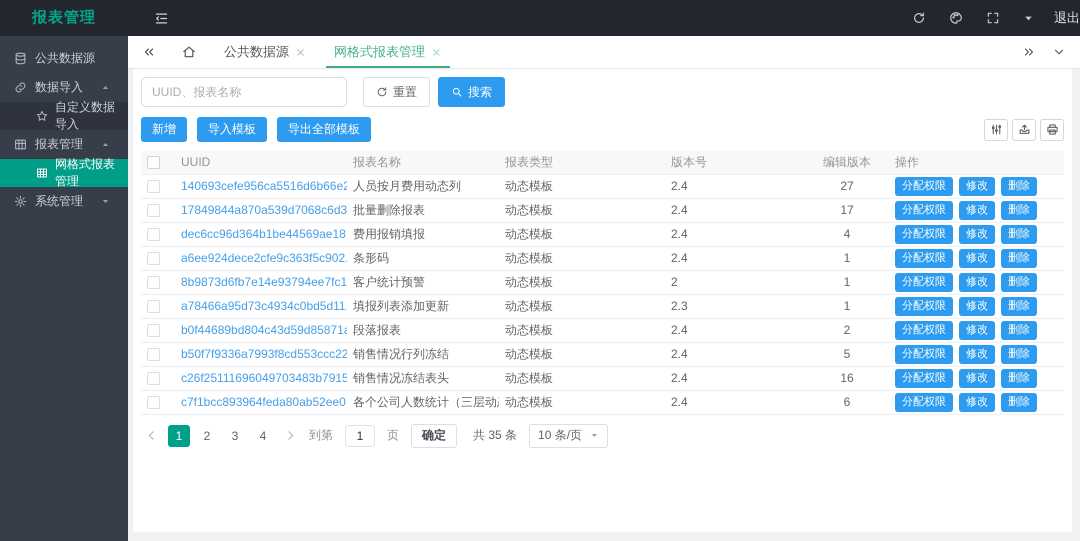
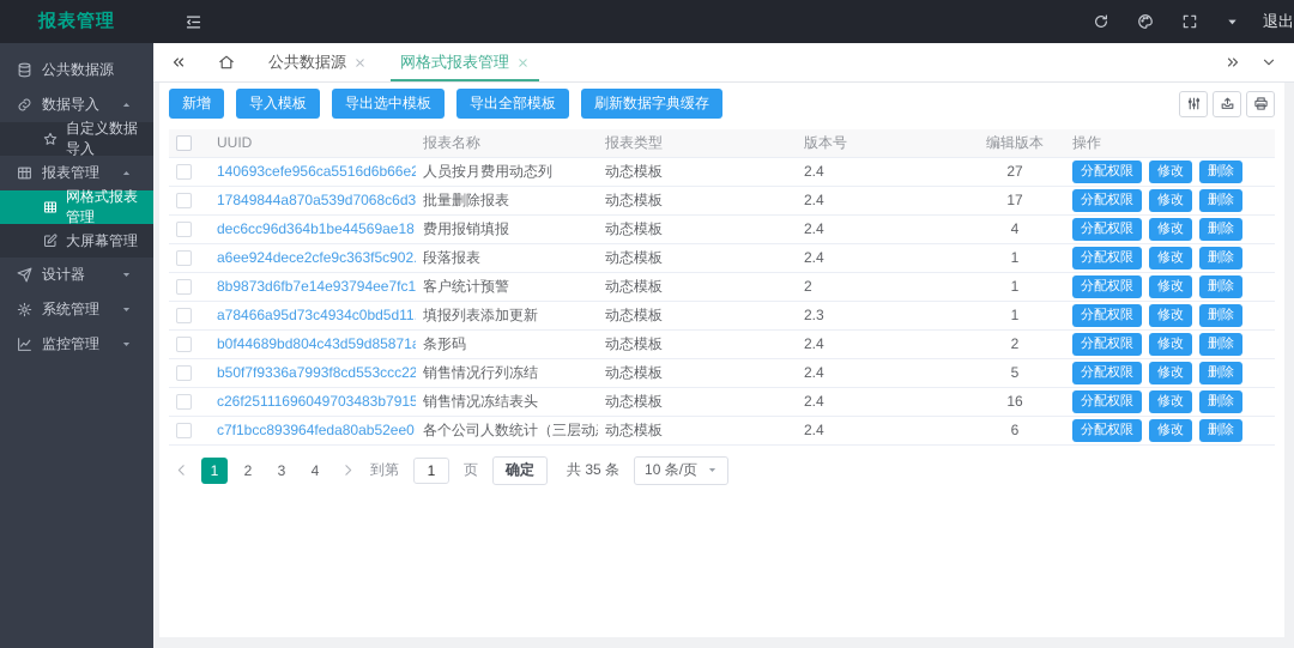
  报表管理
  退出
  公共数据源
  数据导入
  自定义数据导入
  报表管理
  网格式报表管理
+ 大屏幕管理
+ 设计器
  系统管理
+ 监控管理
  公共数据源
  网格式报表管理
- UUID、报表名称
- 重置
- 搜索
  新增
  导入模板
+ 导出选中模板
  导出全部模板
+ 刷新数据字典缓存
  	UUID	报表名称	报表类型	版本号	编辑版本	操作
  	140693cefe956ca5516d6b66e2	人员按月费用动态列	动态模板	2.4	27	分配权限 修改 删除
  	17849844a870a539d7068c6d3	批量删除报表	动态模板	2.4	17	分配权限 修改 删除
  	dec6cc96d364b1be44569ae18	费用报销填报	动态模板	2.4	4	分配权限 修改 删除
- 	a6ee924dece2cfe9c363f5c902.	条形码	动态模板	2.4	1	分配权限 修改 删除
+ 	a6ee924dece2cfe9c363f5c902.	段落报表	动态模板	2.4	1	分配权限 修改 删除
  	8b9873d6fb7e14e93794ee7fc1	客户统计预警	动态模板	2	1	分配权限 修改 删除
  	a78466a95d73c4934c0bd5d11	填报列表添加更新	动态模板	2.3	1	分配权限 修改 删除
- 	b0f44689bd804c43d59d85871	段落报表	动态模板	2.4	2	分配权限 修改 删除
+ 	b0f44689bd804c43d59d85871	条形码	动态模板	2.4	2	分配权限 修改 删除
  	b50f7f9336a7993f8cd553ccc22	销售情况行列冻结	动态模板	2.4	5	分配权限 修改 删除
  	c26f25111696049703483b7915	销售情况冻结表头	动态模板	2.4	16	分配权限 修改 删除
  	c7f1bcc893964feda80ab52ee0	各个公司人数统计（三层动	动态模板	2.4	6	分配权限 修改 删除
  1
  2
  3
  4
  到第
  1
  页
  确定
  共 35 条
  10 条/页
